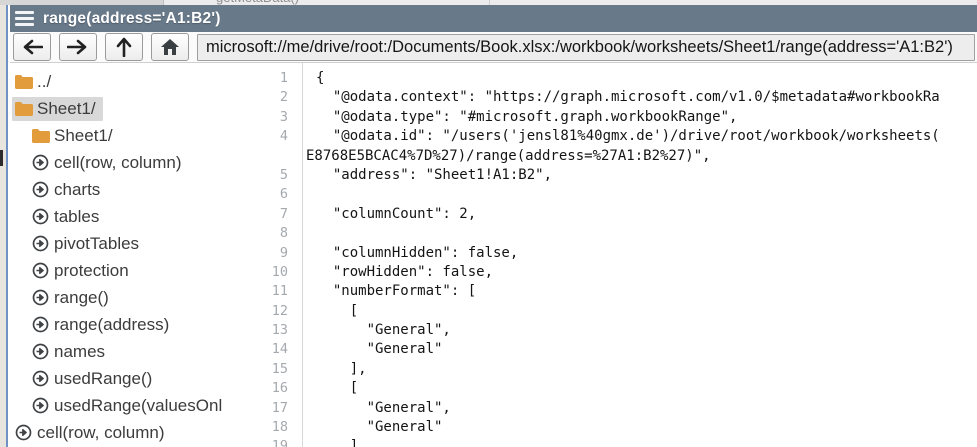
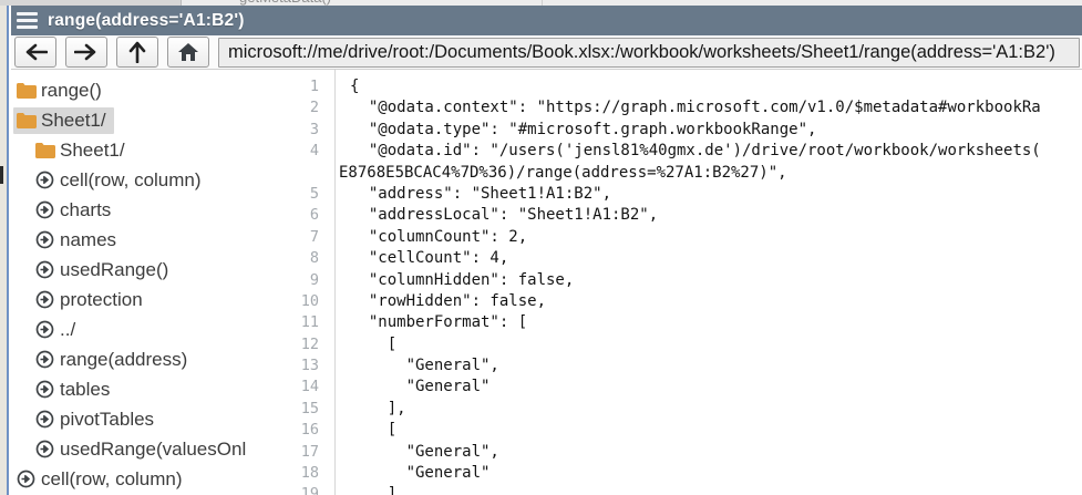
  range(address='A1:B2')
  microsoft://me/drive/root:/Documents/Book.xlsx:/workbook/worksheets/Sheet1/range(address='A1:B2')
- ../
+ range()
  Sheet1/
  Sheet1/
  cell(row, column)
  charts
- tables
+ names
- pivotTables
+ usedRange()
  protection
- range()
+ ../
  range(address)
- names
+ tables
- usedRange()
+ pivotTables
  usedRange(valuesOnl
  cell(row, column)
  1
  {
  2
  "@odata.context": "https://graph.microsoft.com/v1.0/$metadata#workbookRa
  3
  "@odata.type": "#microsoft.graph.workbookRange",
  4
  "@odata.id": "/users('jensl81%40gmx.de')/drive/root/workbook/worksheets(
- E8768E5BCAC4%7D%27)/range(address=%27A1:B2%27)",
+ E8768E5BCAC4%7D%36)/range(address=%27A1:B2%27)",
  5
  "address": "Sheet1!A1:B2",
  6
+ "addressLocal": "Sheet1!A1:B2",
  7
  "columnCount": 2,
  8
+ "cellCount": 4,
  9
  "columnHidden": false,
  10
  "rowHidden": false,
  11
  "numberFormat": [
  12
  [
  13
  "General",
  14
  "General"
  15
  ],
  16
  [
  17
  "General",
  18
  "General"
  19
  ]
